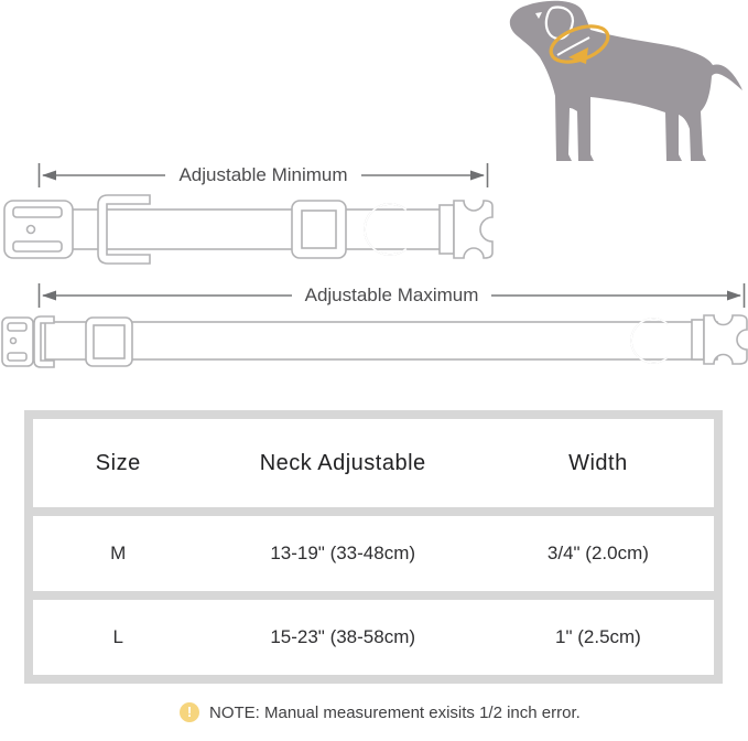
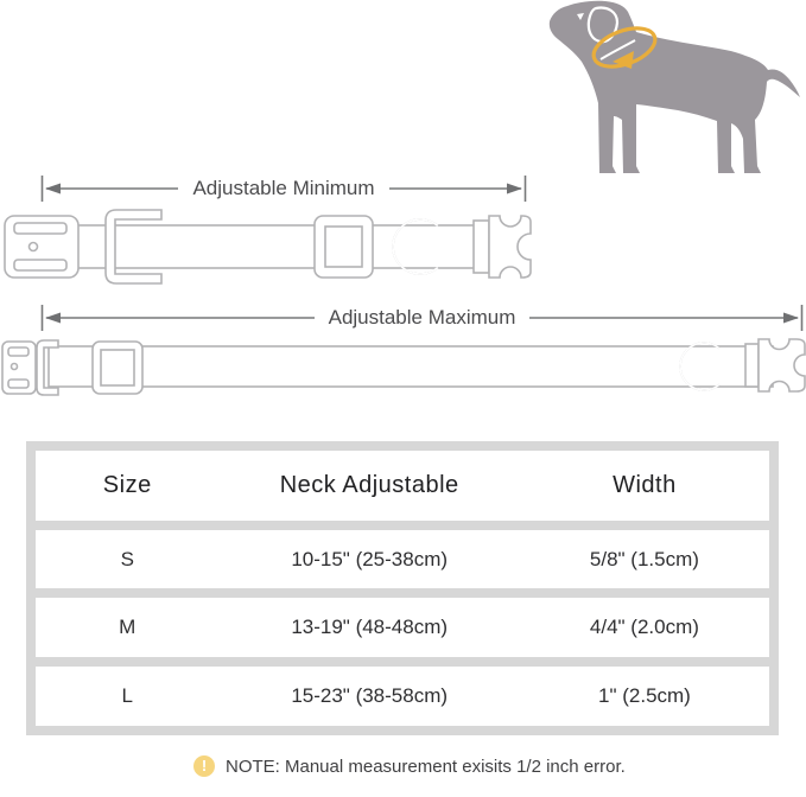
  Adjustable Minimum
  Adjustable Maximum
  Size
  Neck Adjustable
  Width
+ S
+ 10-15" (25-38cm)
+ 5/8" (1.5cm)
  M
- 13-19" (33-48cm)
+ 13-19" (48-48cm)
- 3/4" (2.0cm)
+ 4/4" (2.0cm)
  L
  15-23" (38-58cm)
  1" (2.5cm)
  !
  NOTE: Manual measurement exisits 1/2 inch error.
